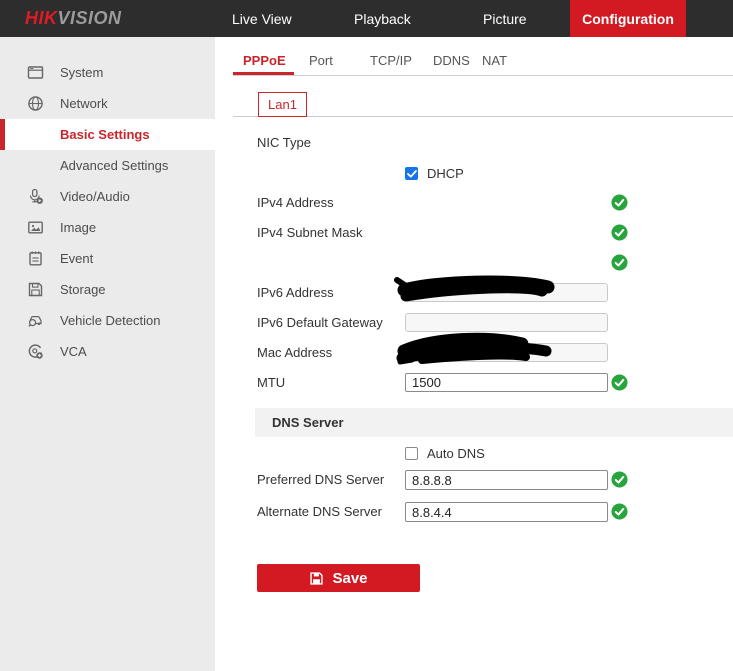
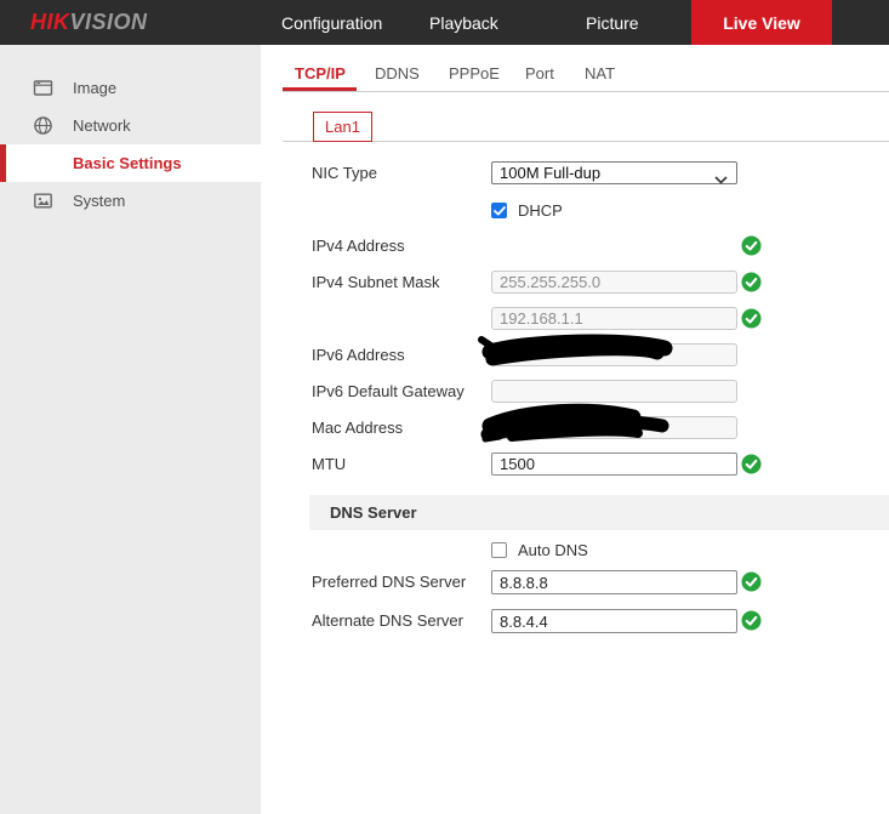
  HIK
  VISION
- Live View
+ Configuration
  Playback
  Picture
- Configuration
+ Live View
- System
+ Image
  Network
  Basic Settings
- Advanced Settings
- Video/Audio
- Image
+ System
- Event
- Storage
- Vehicle Detection
- VCA
- PPPoE
+ TCP/IP
- Port
+ DDNS
- TCP/IP
+ PPPoE
- DDNS
+ Port
  NAT
  Lan1
  NIC Type
+ 100M Full-dup
  DHCP
  IPv4 Address
  IPv4 Subnet Mask
+ 255.255.255.0
+ 192.168.1.1
  IPv6 Address
  IPv6 Default Gateway
  Mac Address
  MTU
  1500
  DNS Server
  Auto DNS
  Preferred DNS Server
  8.8.8.8
  Alternate DNS Server
  8.8.4.4
- Save
